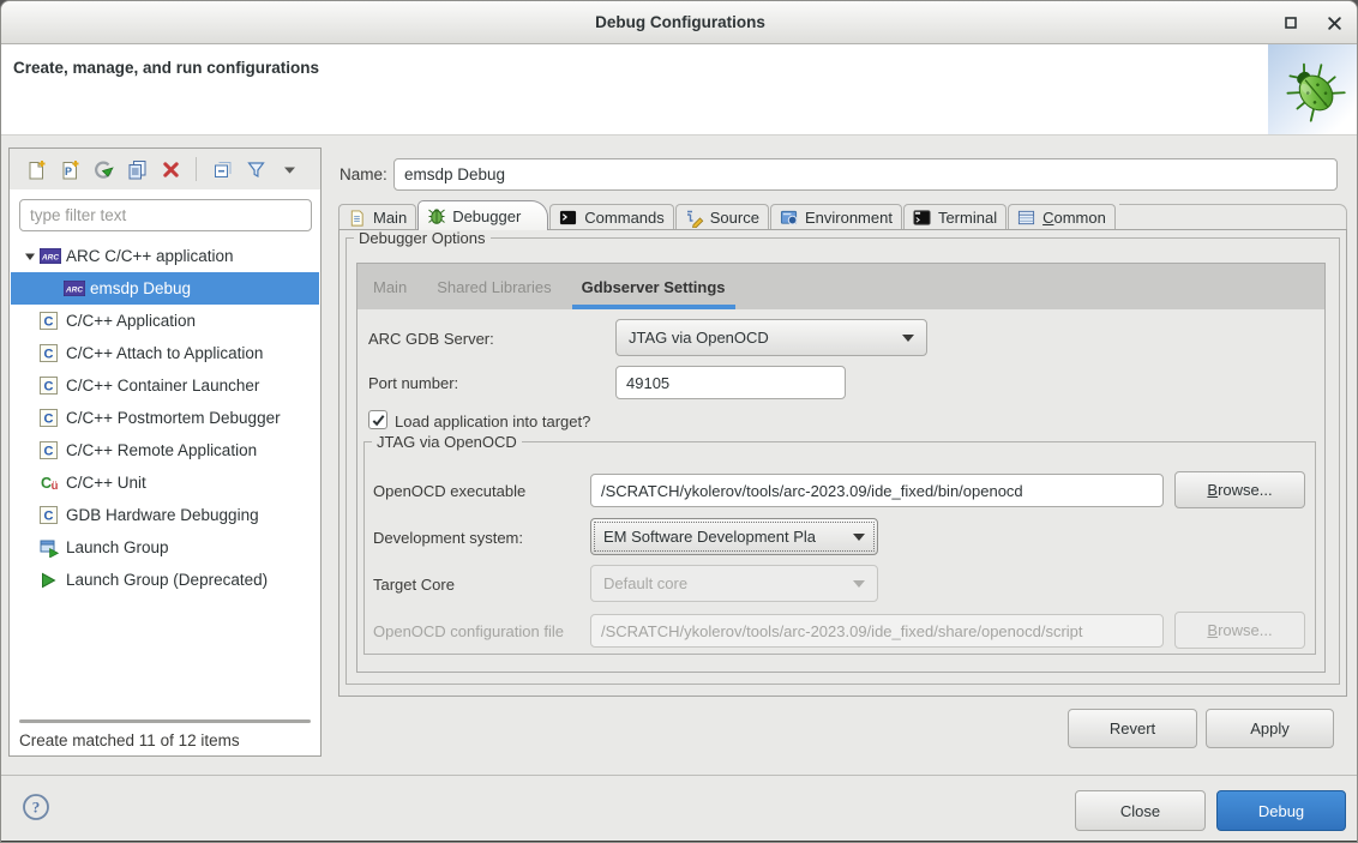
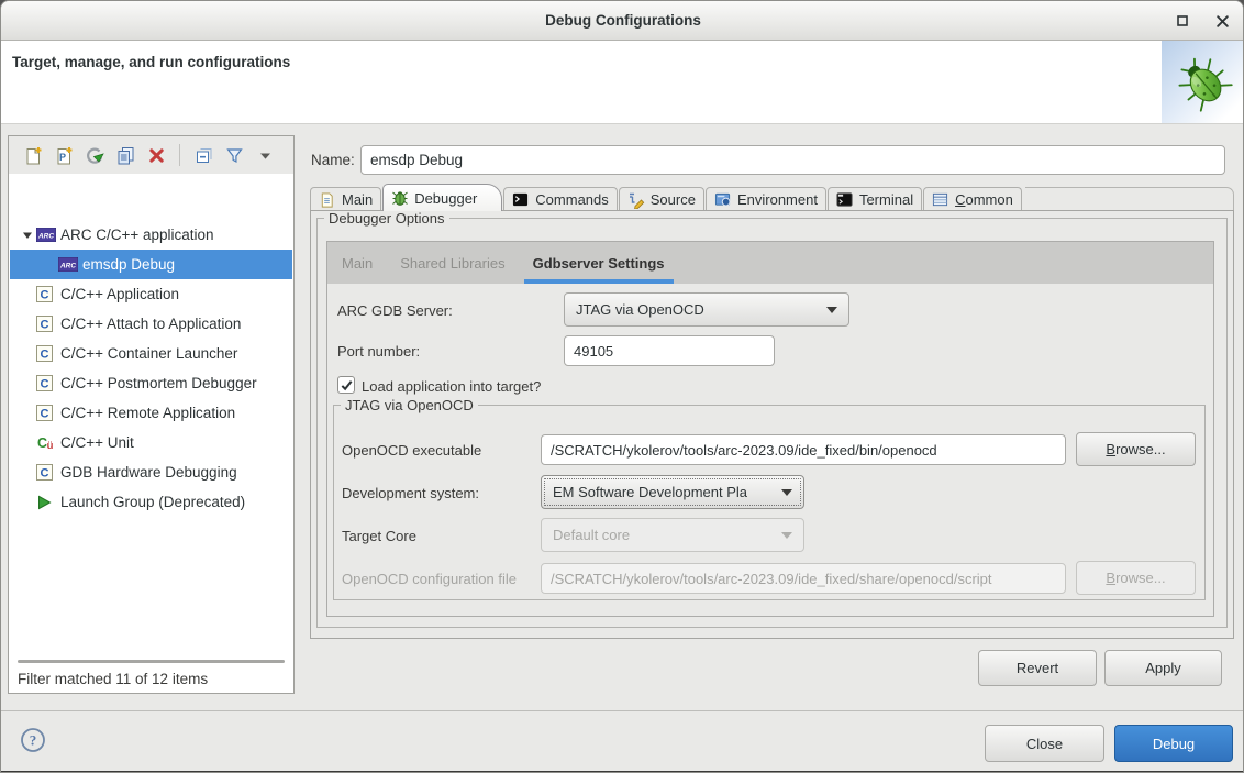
  Debug Configurations
- Create, manage, and run configurations
+ Target, manage, and run configurations
  P
- type filter text
  ARC C/C++ application
  emsdp Debug
  C
  C/C++ Application
  C
  C/C++ Attach to Application
  C
  C/C++ Container Launcher
  C
  C/C++ Postmortem Debugger
  C
  C/C++ Remote Application
  C
  ü
  C/C++ Unit
  C
  GDB Hardware Debugging
- Launch Group
  Launch Group (Deprecated)
- Create matched 11 of 12 items
+ Filter matched 11 of 12 items
  Name:
  emsdp Debug
  Main
  Debugger
  Commands
  Source
  Environment
  Terminal
  Common
  Debugger Options
  Main
  Shared Libraries
  Gdbserver Settings
  ARC GDB Server:
  JTAG via OpenOCD
  Port number:
  49105
  Load application into target?
  JTAG via OpenOCD
  OpenOCD executable
  /SCRATCH/ykolerov/tools/arc-2023.09/ide_fixed/bin/openocd
  B
  rowse...
  Development system:
  EM Software Development Pla
  Target Core
  Default core
  OpenOCD configuration file
  /SCRATCH/ykolerov/tools/arc-2023.09/ide_fixed/share/openocd/script
  B
  rowse...
  Revert
  Apply
  ?
  Close
  Debug
